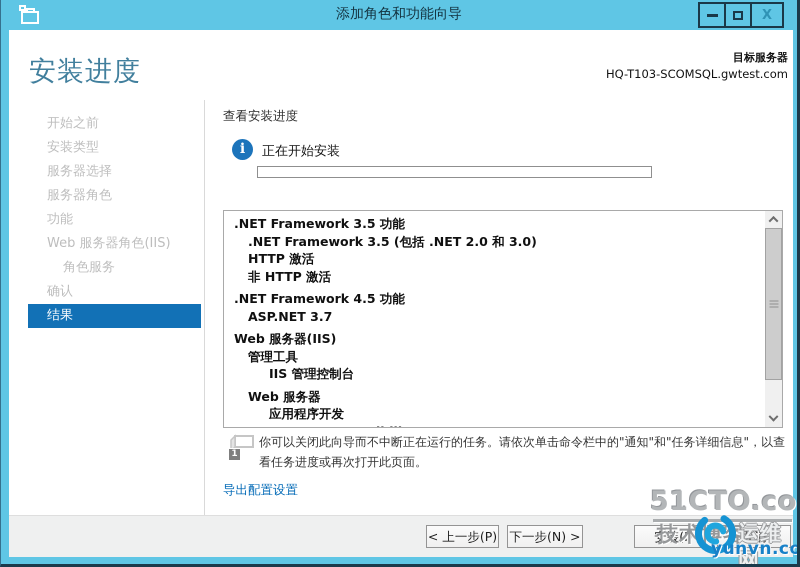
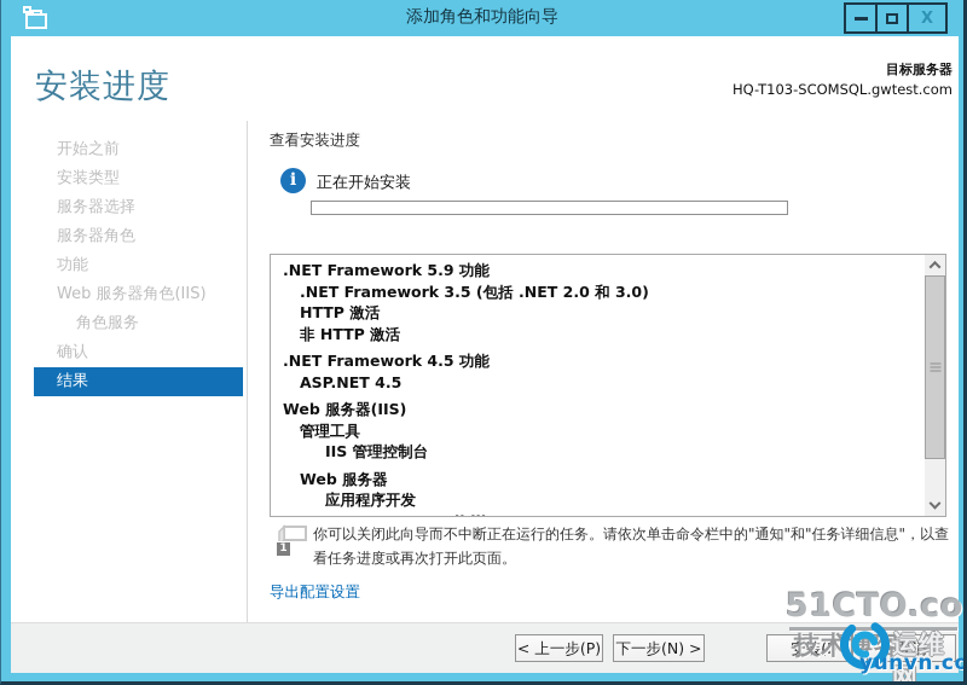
  添加角色和功能向导
  X
  安装进度
  目标服务器
  HQ-T103-SCOMSQL.gwtest.com
  开始之前
  安装类型
  服务器选择
  服务器角色
  功能
  Web 服务器角色(IIS)
  角色服务
  确认
  结果
  查看安装进度
  i
  正在开始安装
- .NET Framework 3.5 功能
+ .NET Framework 5.9 功能
  .NET Framework 3.5 (包括 .NET 2.0 和 3.0)
  HTTP 激活
  非 HTTP 激活
  .NET Framework 4.5 功能
- ASP.NET 3.7
+ ASP.NET 4.5
  Web 服务器(IIS)
  管理工具
  IIS 管理控制台
  Web 服务器
  应用程序开发
  1
  你可以关闭此向导而不中断正在运行的任务。请依次单击命令栏中的"通知"和"任务详细信息"，以查看任务进度或再次打开此页面。
  导出配置设置
  < 上一步(P)
  下一步(N) >
  安装(I)
  取消
  51CTO.co
  技术博
  运维网
  yunvn.co
